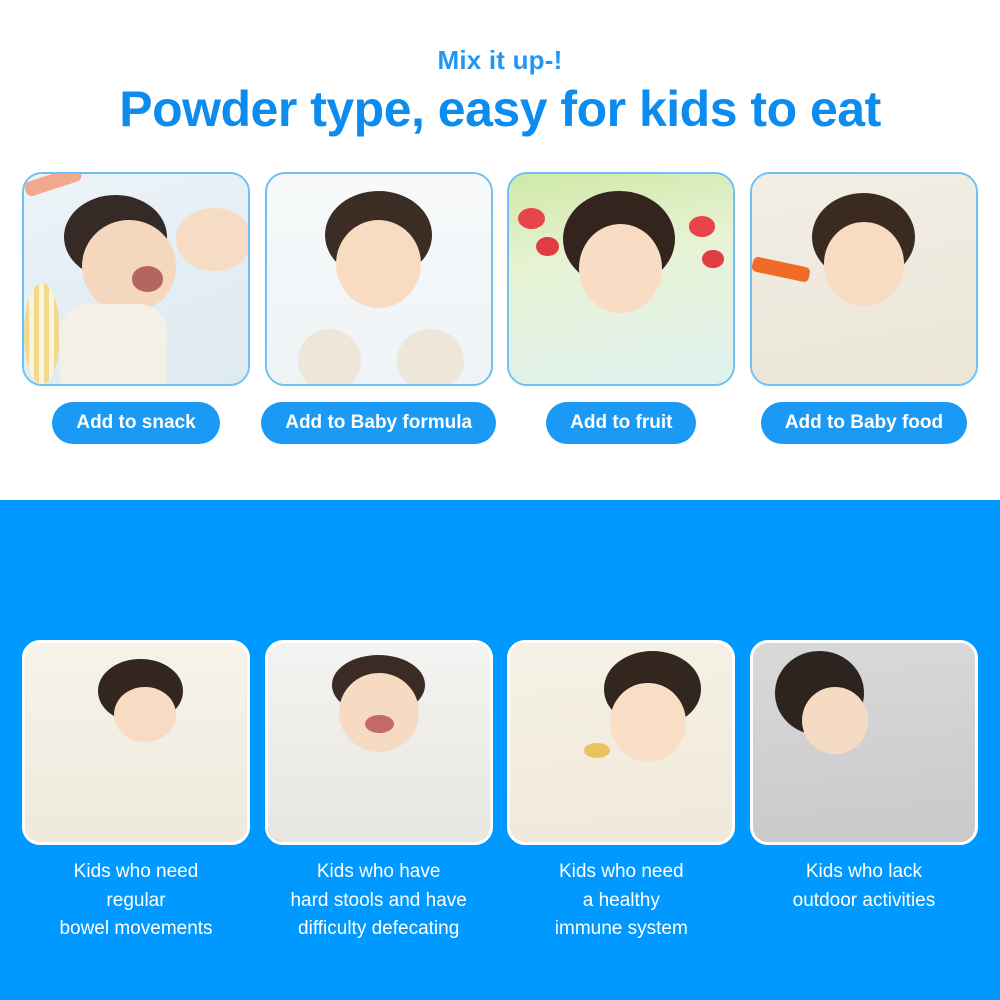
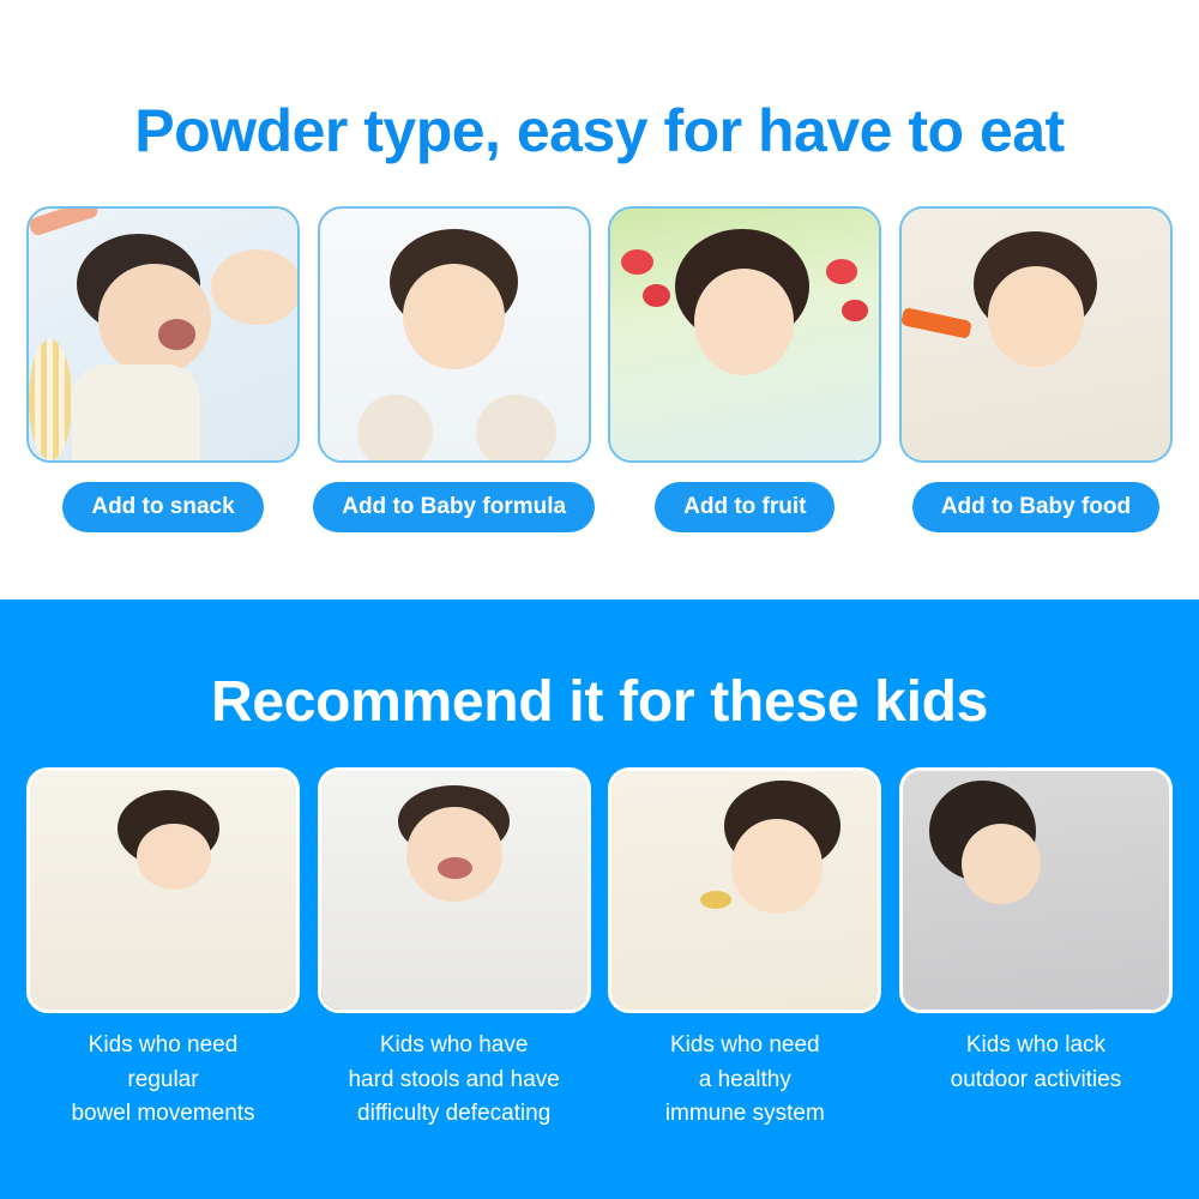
- Mix it up-!
- Powder type, easy for kids to eat
+ Powder type, easy for have to eat
  Add to snack
  Add to Baby formula
  Add to fruit
  Add to Baby food
+ Recommend it for these kids
  Kids who need
  regular
  bowel movements
  Kids who have
  hard stools and have
  difficulty defecating
  Kids who need
  a healthy
  immune system
  Kids who lack
  outdoor activities
